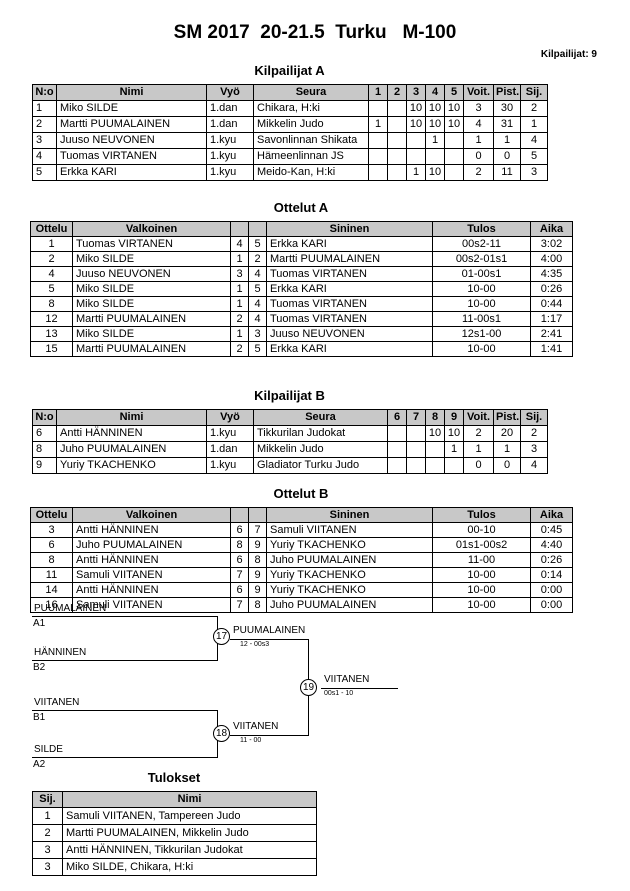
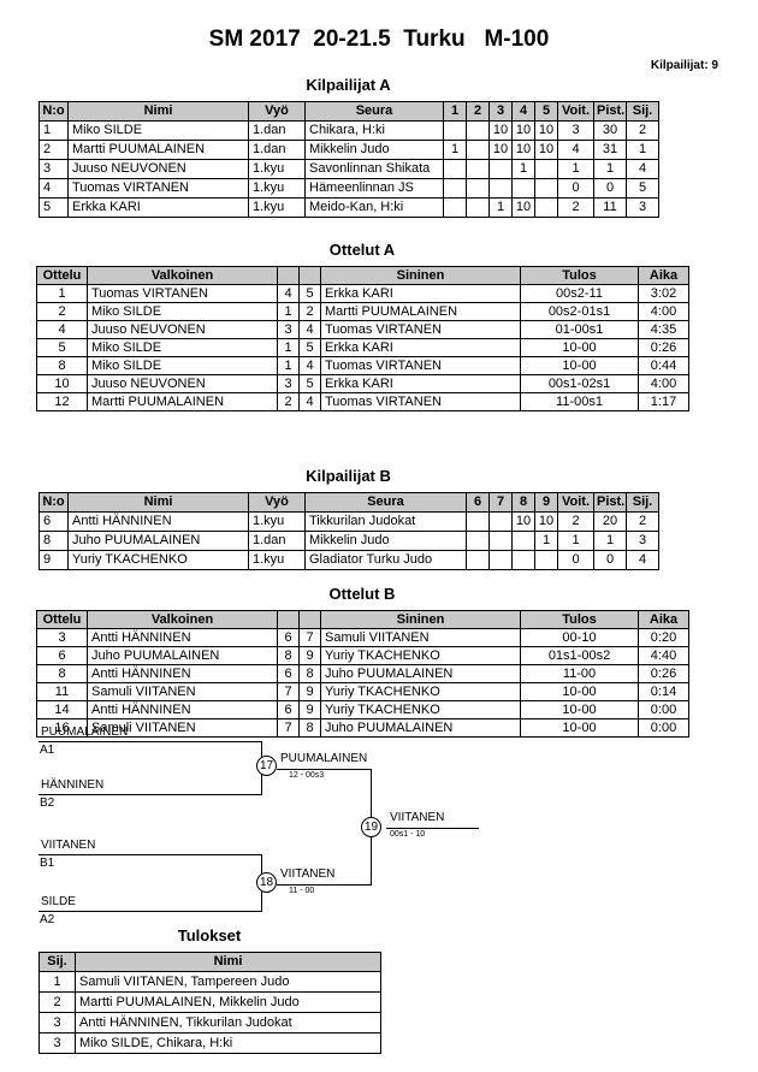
  SM 2017 20-21.5 Turku M-100
  Kilpailijat: 9
  Kilpailijat A
  N:o	Nimi	Vyö	Seura	1	2	3	4	5	Voit.	Pist.	Sij.
  1	Miko SILDE	1.dan	Chikara, H:ki			10	10	10	3	30	2
  2	Martti PUUMALAINEN	1.dan	Mikkelin Judo	1		10	10	10	4	31	1
  3	Juuso NEUVONEN	1.kyu	Savonlinnan Shikata				1		1	1	4
  4	Tuomas VIRTANEN	1.kyu	Hämeenlinnan JS						0	0	5
  5	Erkka KARI	1.kyu	Meido-Kan, H:ki			1	10		2	11	3
  Ottelut A
  Ottelu	Valkoinen			Sininen	Tulos	Aika
  1	Tuomas VIRTANEN	4	5	Erkka KARI	00s2-11	3:02
  2	Miko SILDE	1	2	Martti PUUMALAINEN	00s2-01s1	4:00
  4	Juuso NEUVONEN	3	4	Tuomas VIRTANEN	01-00s1	4:35
  5	Miko SILDE	1	5	Erkka KARI	10-00	0:26
  8	Miko SILDE	1	4	Tuomas VIRTANEN	10-00	0:44
+ 10	Juuso NEUVONEN	3	5	Erkka KARI	00s1-02s1	4:00
  12	Martti PUUMALAINEN	2	4	Tuomas VIRTANEN	11-00s1	1:17
- 13	Miko SILDE	1	3	Juuso NEUVONEN	12s1-00	2:41
- 15	Martti PUUMALAINEN	2	5	Erkka KARI	10-00	1:41
  Kilpailijat B
  N:o	Nimi	Vyö	Seura	6	7	8	9	Voit.	Pist.	Sij.
  6	Antti HÄNNINEN	1.kyu	Tikkurilan Judokat			10	10	2	20	2
  8	Juho PUUMALAINEN	1.dan	Mikkelin Judo				1	1	1	3
  9	Yuriy TKACHENKO	1.kyu	Gladiator Turku Judo					0	0	4
  Ottelut B
  Ottelu	Valkoinen			Sininen	Tulos	Aika
- 3	Antti HÄNNINEN	6	7	Samuli VIITANEN	00-10	0:45
+ 3	Antti HÄNNINEN	6	7	Samuli VIITANEN	00-10	0:20
  6	Juho PUUMALAINEN	8	9	Yuriy TKACHENKO	01s1-00s2	4:40
  8	Antti HÄNNINEN	6	8	Juho PUUMALAINEN	11-00	0:26
  11	Samuli VIITANEN	7	9	Yuriy TKACHENKO	10-00	0:14
  14	Antti HÄNNINEN	6	9	Yuriy TKACHENKO	10-00	0:00
  16	Samuli VIITANEN	7	8	Juho PUUMALAINEN	10-00	0:00
  PUUMALAINEN
  A1
  HÄNNINEN
  B2
  17
  PUUMALAINEN
  VIITANEN
  B1
  SILDE
  A2
  18
  VIITANEN
  19
  VIITANEN
  Tulokset
  Sij.	Nimi
  1	Samuli VIITANEN, Tampereen Judo
  2	Martti PUUMALAINEN, Mikkelin Judo
  3	Antti HÄNNINEN, Tikkurilan Judokat
  3	Miko SILDE, Chikara, H:ki
